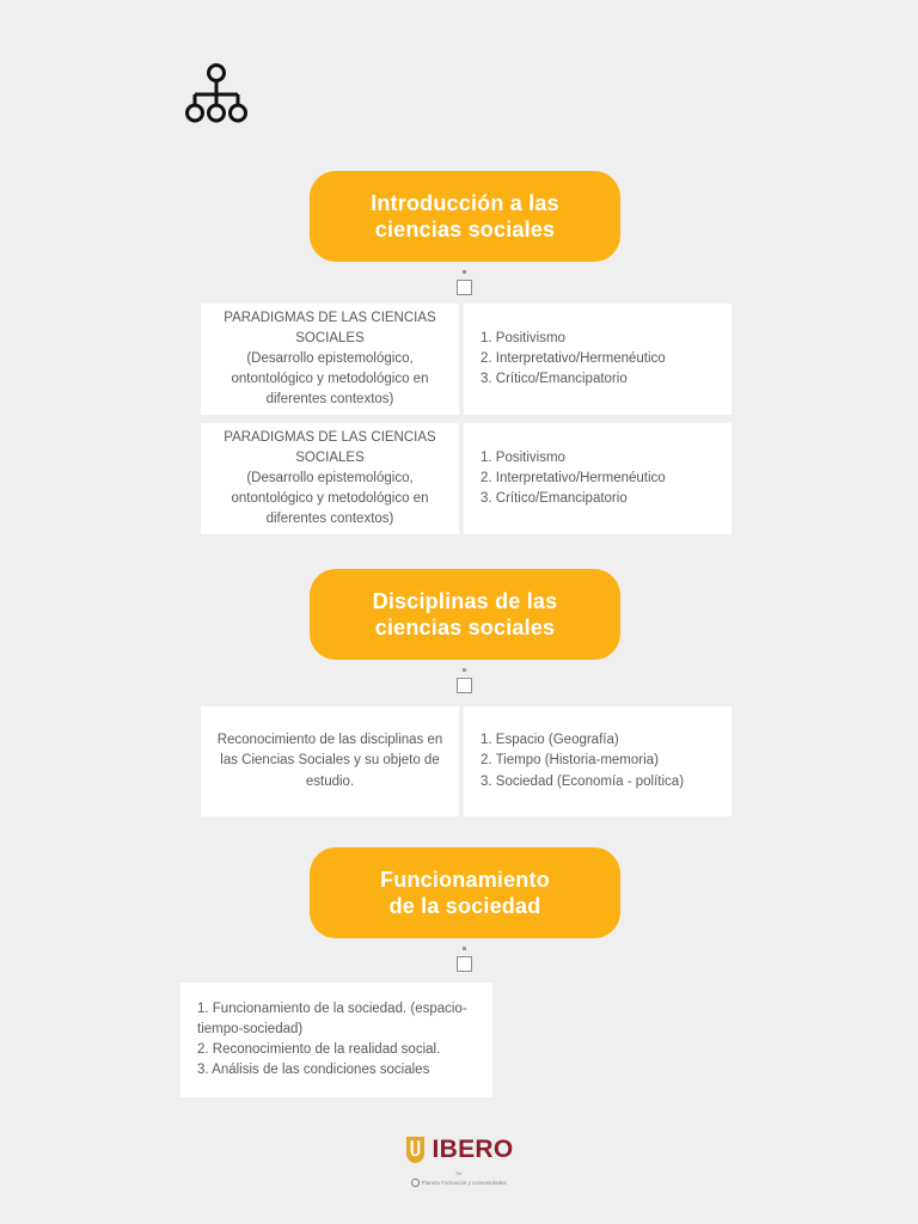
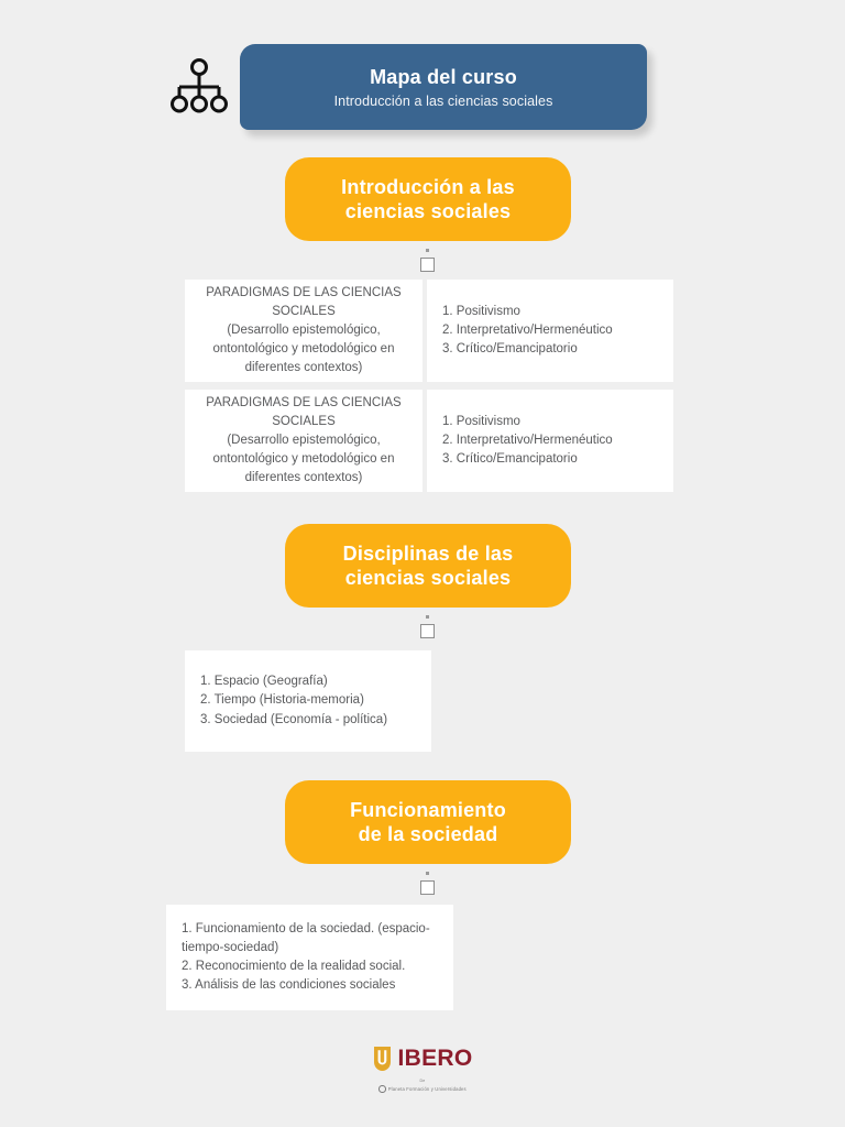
+ Mapa del curso
+ Introducción a las ciencias sociales
  Introducción a las
  ciencias sociales
  PARADIGMAS DE LAS CIENCIAS SOCIALES
  (Desarrollo epistemológico, ontontológico y metodológico en diferentes contextos)
  1. Positivismo
  2. Interpretativo/Hermenéutico
  3. Crítico/Emancipatorio
  PARADIGMAS DE LAS CIENCIAS SOCIALES
  (Desarrollo epistemológico, ontontológico y metodológico en diferentes contextos)
  1. Positivismo
  2. Interpretativo/Hermenéutico
  3. Crítico/Emancipatorio
  Disciplinas de las
  ciencias sociales
- Reconocimiento de las disciplinas en las Ciencias Sociales y su objeto de estudio.
  1. Espacio (Geografía)
  2. Tiempo (Historia-memoria)
  3. Sociedad (Economía - política)
  Funcionamiento
  de la sociedad
  1. Funcionamiento de la sociedad. (espacio-tiempo-sociedad)
  2. Reconocimiento de la realidad social.
  3. Análisis de las condiciones sociales
  IBERO
